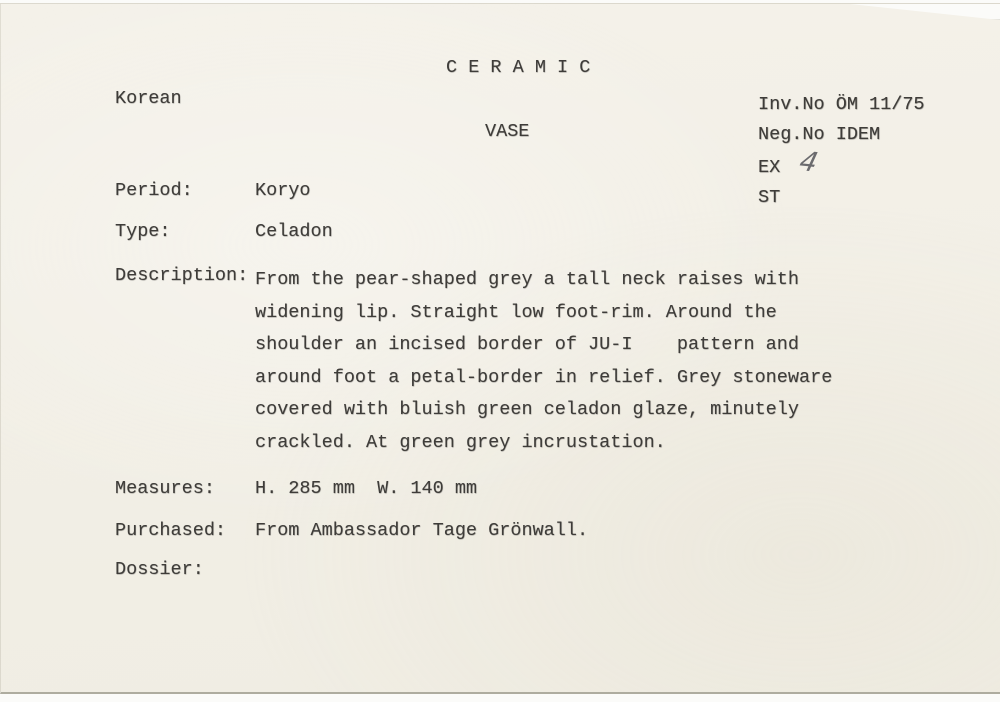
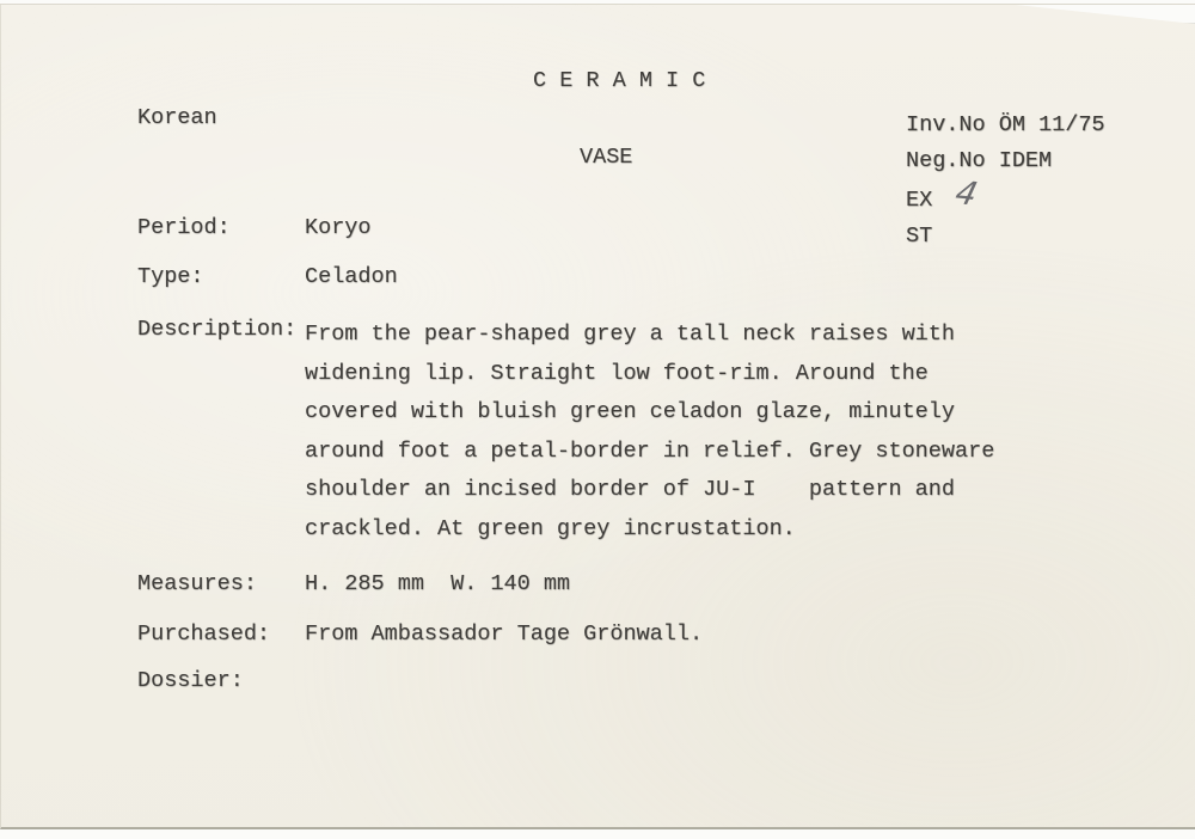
  C E R A M I C
  Korean
  VASE
  Inv.No ÖM 11/75
  Neg.No IDEM
  ST
  Period:
  Koryo
  Type:
  Celadon
  Description:
  From the pear-shaped grey a tall neck raises with
  widening lip. Straight low foot-rim. Around the
- shoulder an incised border of JU-I pattern and
+ covered with bluish green celadon glaze, minutely
  around foot a petal-border in relief. Grey stoneware
- covered with bluish green celadon glaze, minutely
+ shoulder an incised border of JU-I pattern and
  crackled. At green grey incrustation.
  Measures:
  H. 285 mm W. 140 mm
  Purchased:
  From Ambassador Tage Grönwall.
  Dossier:
